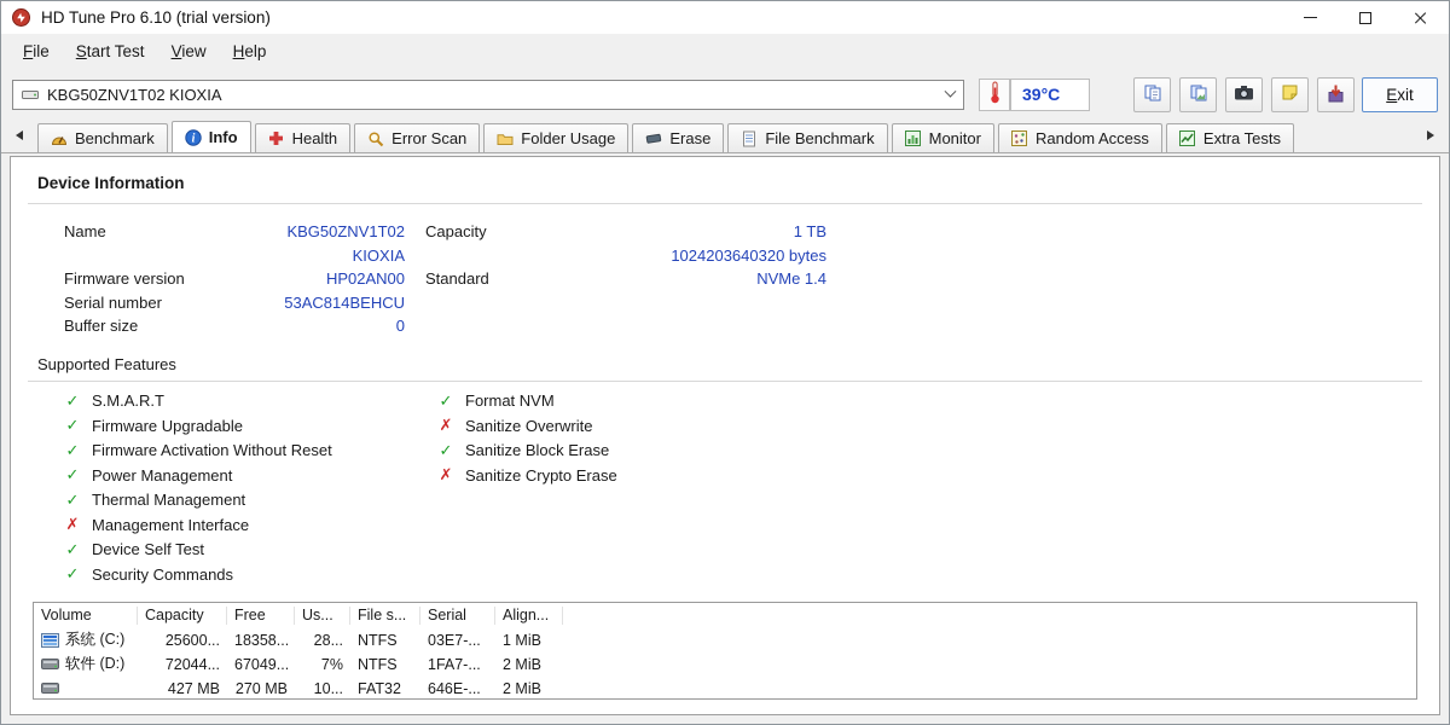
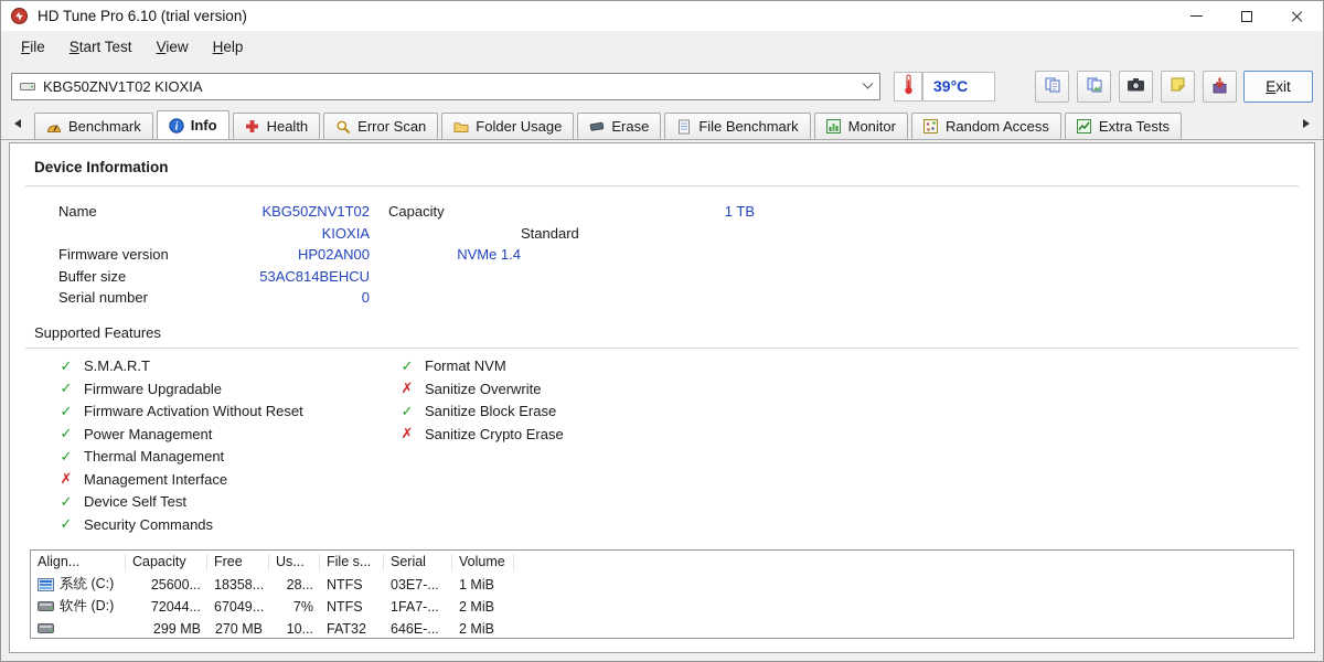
  HD Tune Pro 6.10 (trial version)
  File
  Start Test
  View
  Help
  KBG50ZNV1T02 KIOXIA
  39°C
  Exit
  Benchmark
  i
  Info
  Health
  Error Scan
  Folder Usage
  Erase
  File Benchmark
  Monitor
  Random Access
  Extra Tests
  Device Information
  Name
  KBG50ZNV1T02 KIOXIA
  Firmware version
  HP02AN00
- Serial number
+ Buffer size
  53AC814BEHCU
- Buffer size
+ Serial number
  0
  Capacity
  1 TB
- 1024203640320 bytes
  Standard
  NVMe 1.4
  Supported Features
  ✓
  S.M.A.R.T
  ✓
  Firmware Upgradable
  ✓
  Firmware Activation Without Reset
  ✓
  Power Management
  ✓
  Thermal Management
  ✗
  Management Interface
  ✓
  Device Self Test
  ✓
  Security Commands
  ✓
  Format NVM
  ✗
  Sanitize Overwrite
  ✓
  Sanitize Block Erase
  ✗
  Sanitize Crypto Erase
- Volume
+ Align...
  Capacity
  Free
  Us...
  File s...
  Serial
- Align...
+ Volume
  系统 (C:)
  25600...
  18358...
  28...
  NTFS
  03E7-...
  1 MiB
  软件 (D:)
  72044...
  67049...
  7%
  NTFS
  1FA7-...
  2 MiB
- 427 MB
+ 299 MB
  270 MB
  10...
  FAT32
  646E-...
  2 MiB
